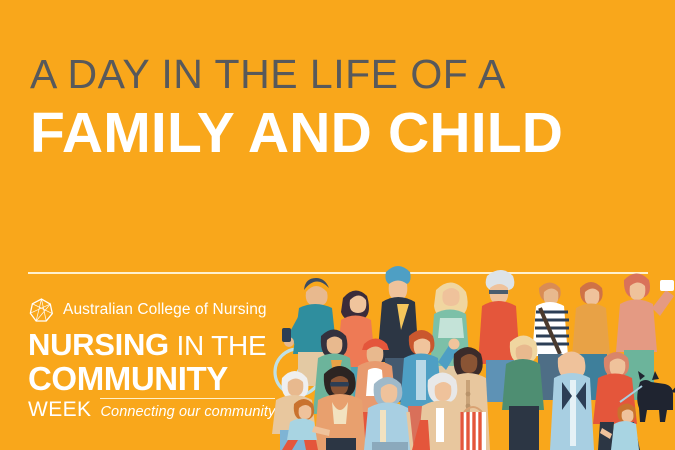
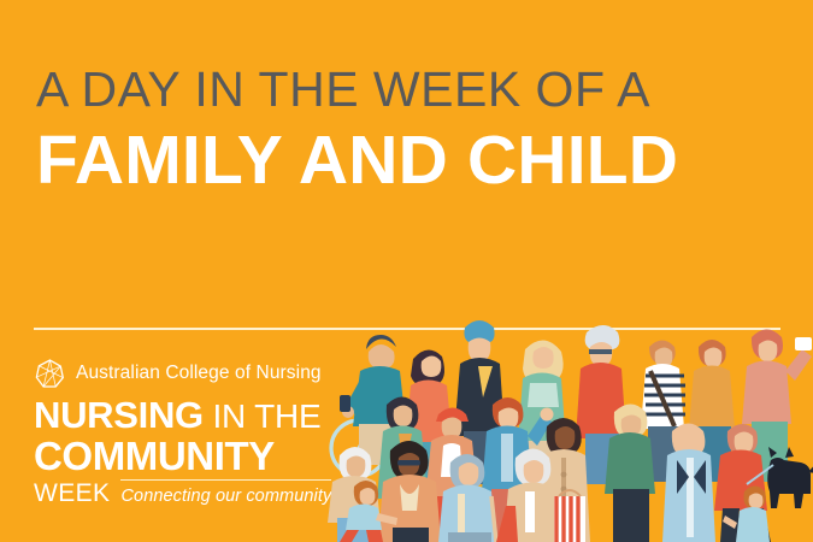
- A DAY IN THE LIFE OF A
+ A DAY IN THE WEEK OF A
  FAMILY AND CHILD
  Australian College of Nursing
  NURSING IN THE
  COMMUNITY
  WEEK
  Connecting our community
